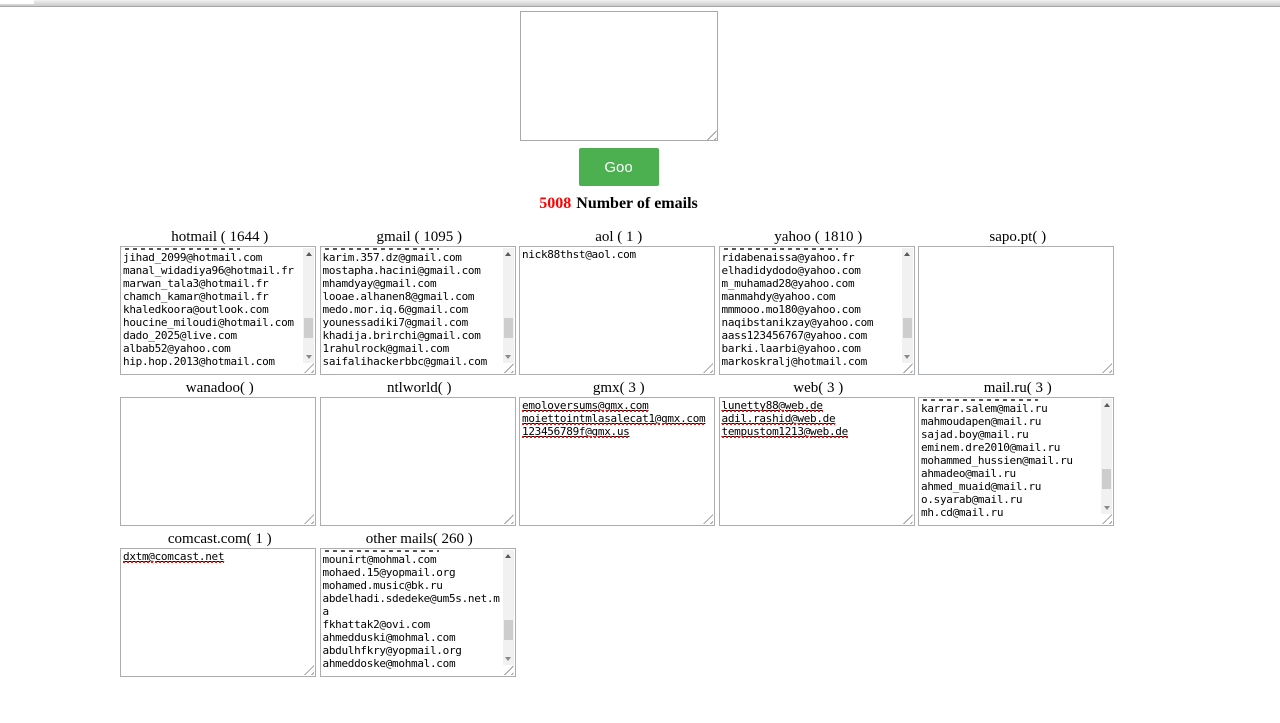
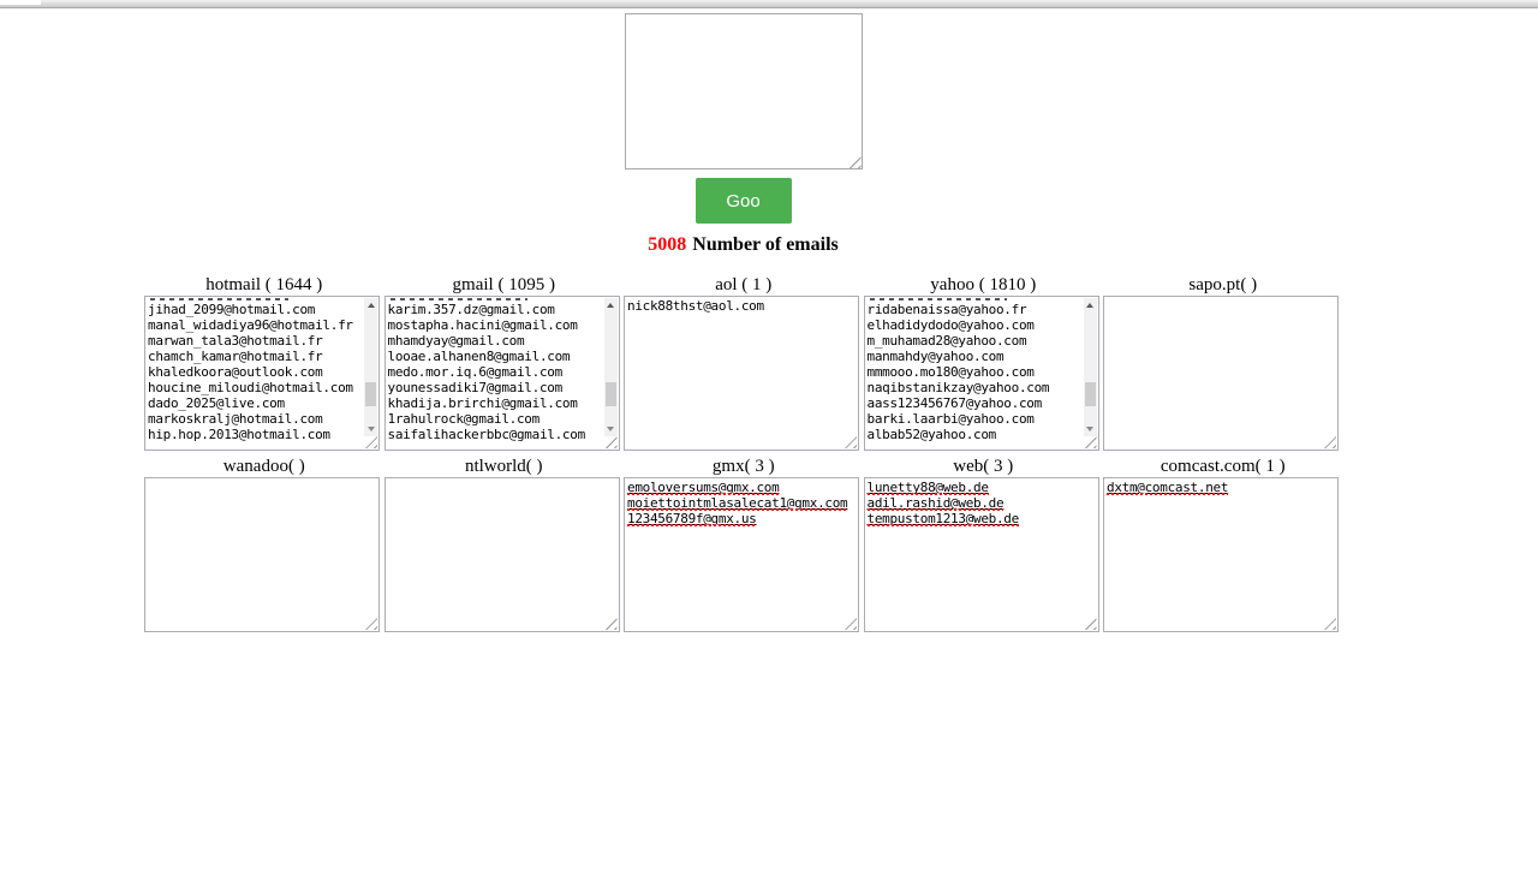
  Goo
  5008 Number of emails
  hotmail ( 1644 )
  jihad_2099@hotmail.com
  manal_widadiya96@hotmail.fr
  marwan_tala3@hotmail.fr
  chamch_kamar@hotmail.fr
  khaledkoora@outlook.com
  houcine_miloudi@hotmail.com
  dado_2025@live.com
- albab52@yahoo.com
+ markoskralj@hotmail.com
  hip.hop.2013@hotmail.com
  gmail ( 1095 )
  karim.357.dz@gmail.com
  mostapha.hacini@gmail.com
  mhamdyay@gmail.com
  looae.alhanen8@gmail.com
  medo.mor.iq.6@gmail.com
  younessadiki7@gmail.com
  khadija.brirchi@gmail.com
  1rahulrock@gmail.com
  saifalihackerbbc@gmail.com
  aol ( 1 )
  nick88thst@aol.com
  yahoo ( 1810 )
  ridabenaissa@yahoo.fr
  elhadidydodo@yahoo.com
  m_muhamad28@yahoo.com
  manmahdy@yahoo.com
  mmmooo.mo180@yahoo.com
  naqibstanikzay@yahoo.com
  aass123456767@yahoo.com
  barki.laarbi@yahoo.com
- markoskralj@hotmail.com
+ albab52@yahoo.com
  sapo.pt( )
  wanadoo( )
  ntlworld( )
  gmx( 3 )
  emoloversums@gmx.com
  moiettointmlasalecat1@gmx.com
  123456789f@gmx.us
  web( 3 )
  lunetty88@web.de
  adil.rashid@web.de
  tempustom1213@web.de
- mail.ru( 3 )
- karrar.salem@mail.ru
- mahmoudapen@mail.ru
- sajad.boy@mail.ru
- eminem.dre2010@mail.ru
- mohammed_hussien@mail.ru
- ahmadeo@mail.ru
- ahmed_muaid@mail.ru
- o.syarab@mail.ru
- mh.cd@mail.ru
  comcast.com( 1 )
  dxtm@comcast.net
- other mails( 260 )
- mounirt@mohmal.com
- mohaed.15@yopmail.org
- mohamed.music@bk.ru
- abdelhadi.sdedeke@um5s.net.ma
- fkhattak2@ovi.com
- ahmedduski@mohmal.com
- abdulhfkry@yopmail.org
- ahmeddoske@mohmal.com
